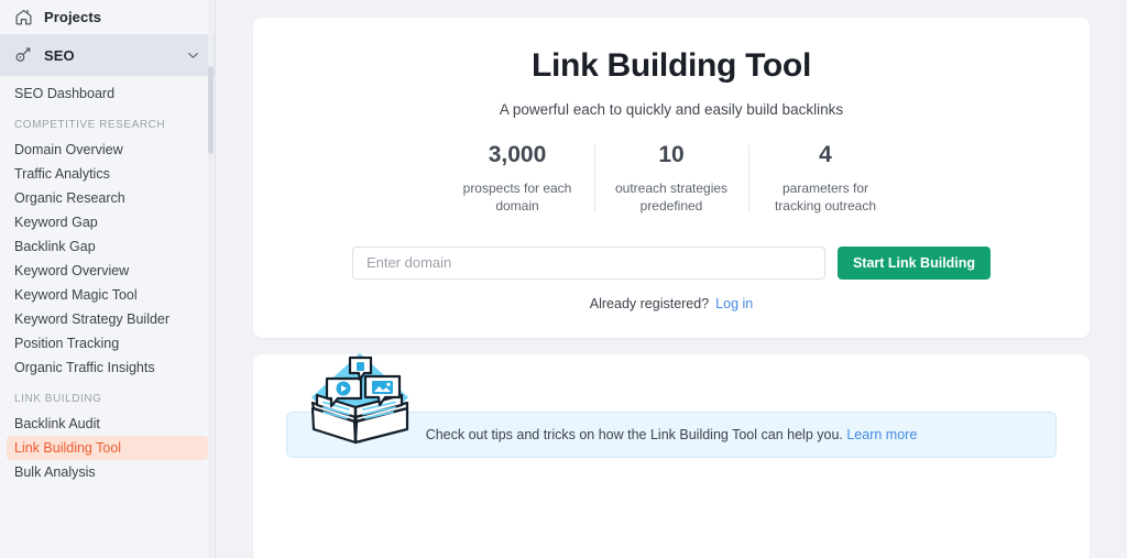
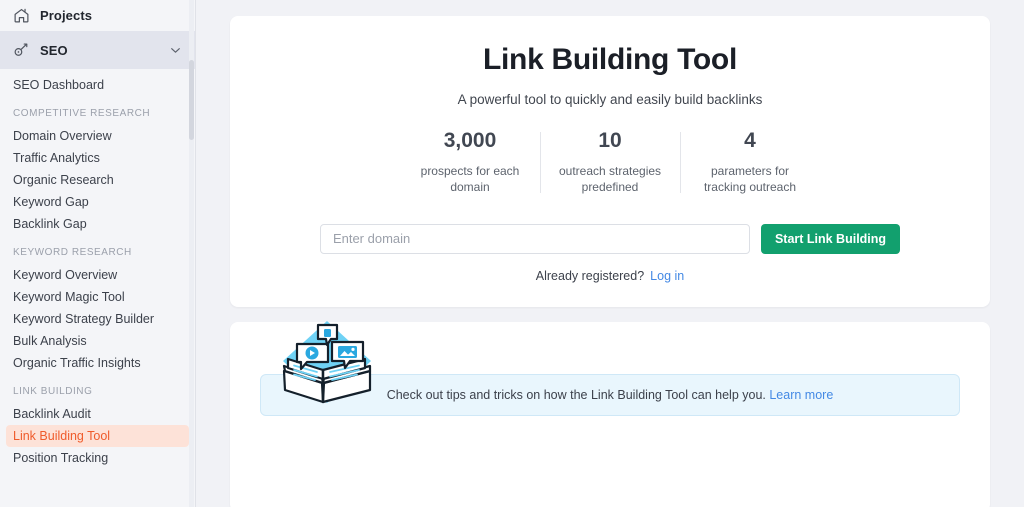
  Projects
  SEO
  SEO Dashboard
  COMPETITIVE RESEARCH
  Domain Overview
  Traffic Analytics
  Organic Research
  Keyword Gap
  Backlink Gap
+ KEYWORD RESEARCH
  Keyword Overview
  Keyword Magic Tool
  Keyword Strategy Builder
- Position Tracking
+ Bulk Analysis
  Organic Traffic Insights
  LINK BUILDING
  Backlink Audit
  Link Building Tool
- Bulk Analysis
+ Position Tracking
  Link Building Tool
- A powerful each to quickly and easily build backlinks
+ A powerful tool to quickly and easily build backlinks
  3,000
  prospects for each domain
  10
  outreach strategies predefined
  4
  parameters for tracking outreach
  Enter domain
  Start Link Building
  Already registered? Log in
  Check out tips and tricks on how the Link Building Tool can help you. Learn more
